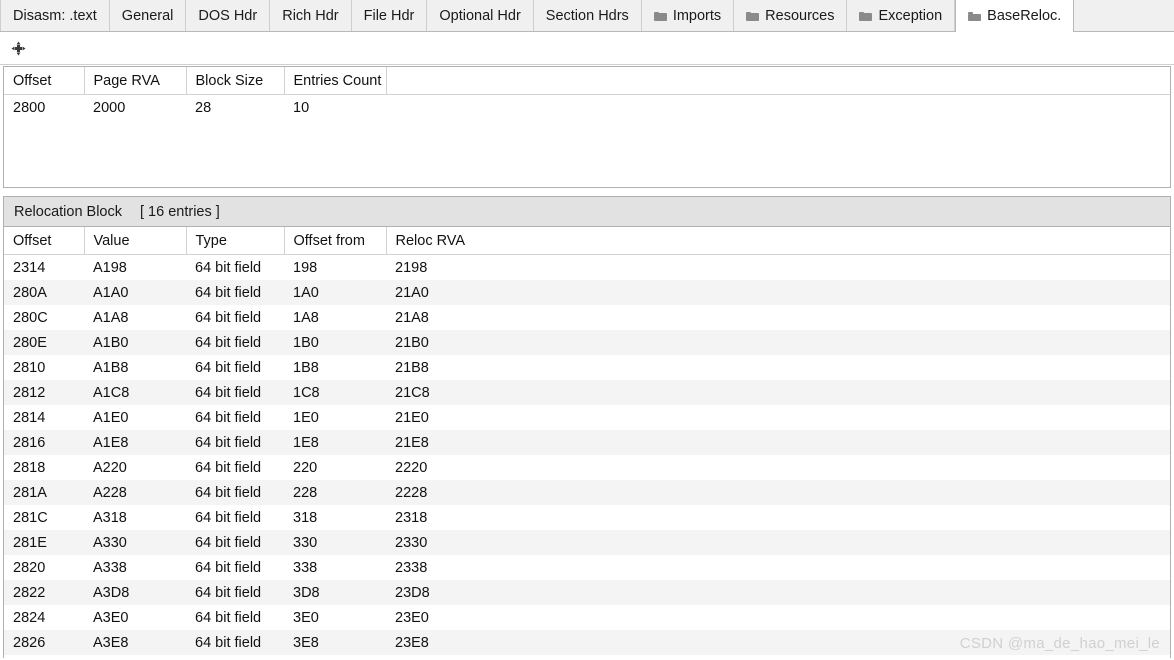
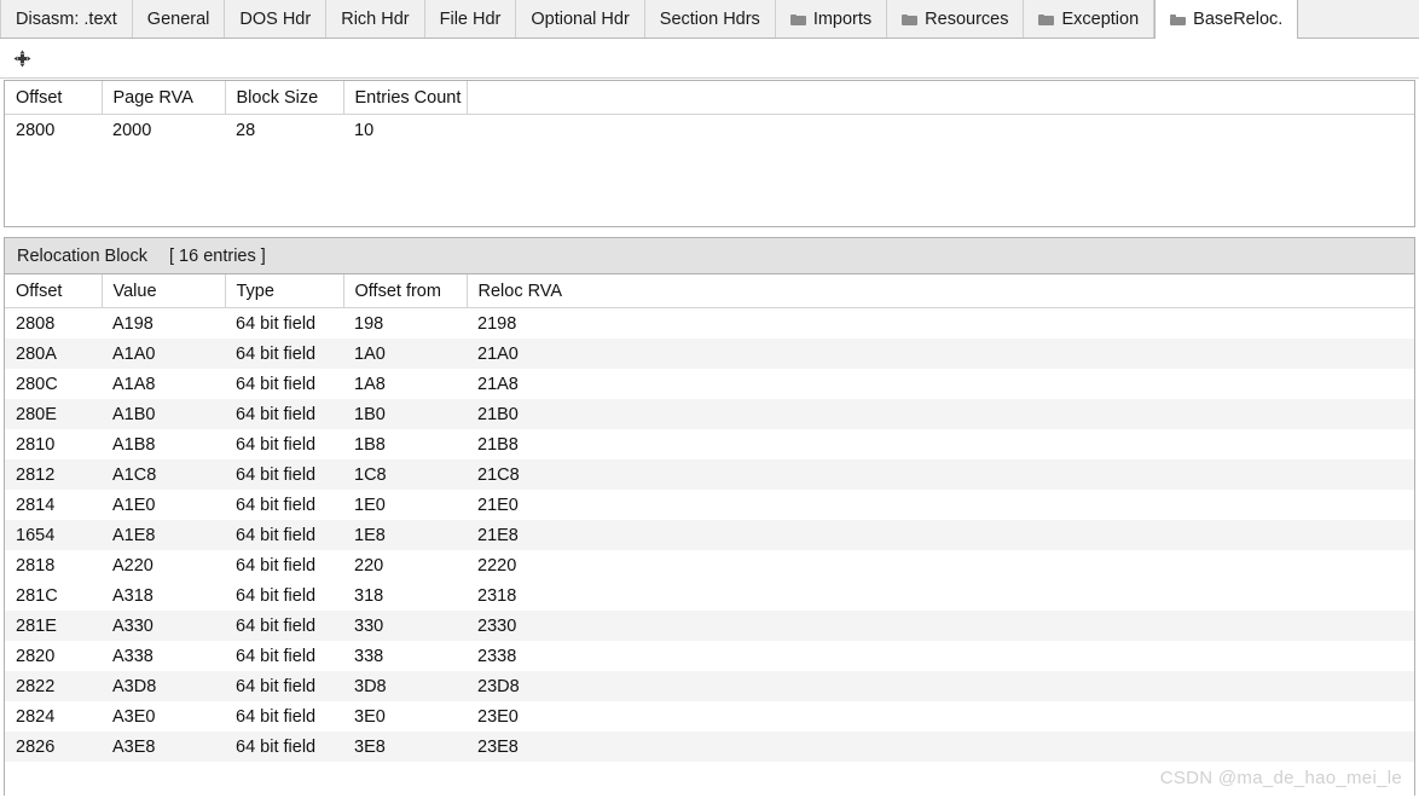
  Disasm: .text
  General
  DOS Hdr
  Rich Hdr
  File Hdr
  Optional Hdr
  Section Hdrs
  Imports
  Resources
  Exception
  BaseReloc.
  Offset	Page RVA	Block Size	Entries Count
  2800	2000	28	10
  Relocation Block
  [ 16 entries ]
  Offset	Value	Type	Offset from	Reloc RVA
- 2314	A198	64 bit field	198	2198
+ 2808	A198	64 bit field	198	2198
  280A	A1A0	64 bit field	1A0	21A0
  280C	A1A8	64 bit field	1A8	21A8
  280E	A1B0	64 bit field	1B0	21B0
  2810	A1B8	64 bit field	1B8	21B8
  2812	A1C8	64 bit field	1C8	21C8
  2814	A1E0	64 bit field	1E0	21E0
- 2816	A1E8	64 bit field	1E8	21E8
+ 1654	A1E8	64 bit field	1E8	21E8
  2818	A220	64 bit field	220	2220
- 281A	A228	64 bit field	228	2228
  281C	A318	64 bit field	318	2318
  281E	A330	64 bit field	330	2330
  2820	A338	64 bit field	338	2338
  2822	A3D8	64 bit field	3D8	23D8
  2824	A3E0	64 bit field	3E0	23E0
  2826	A3E8	64 bit field	3E8	23E8
  CSDN @ma_de_hao_mei_le
